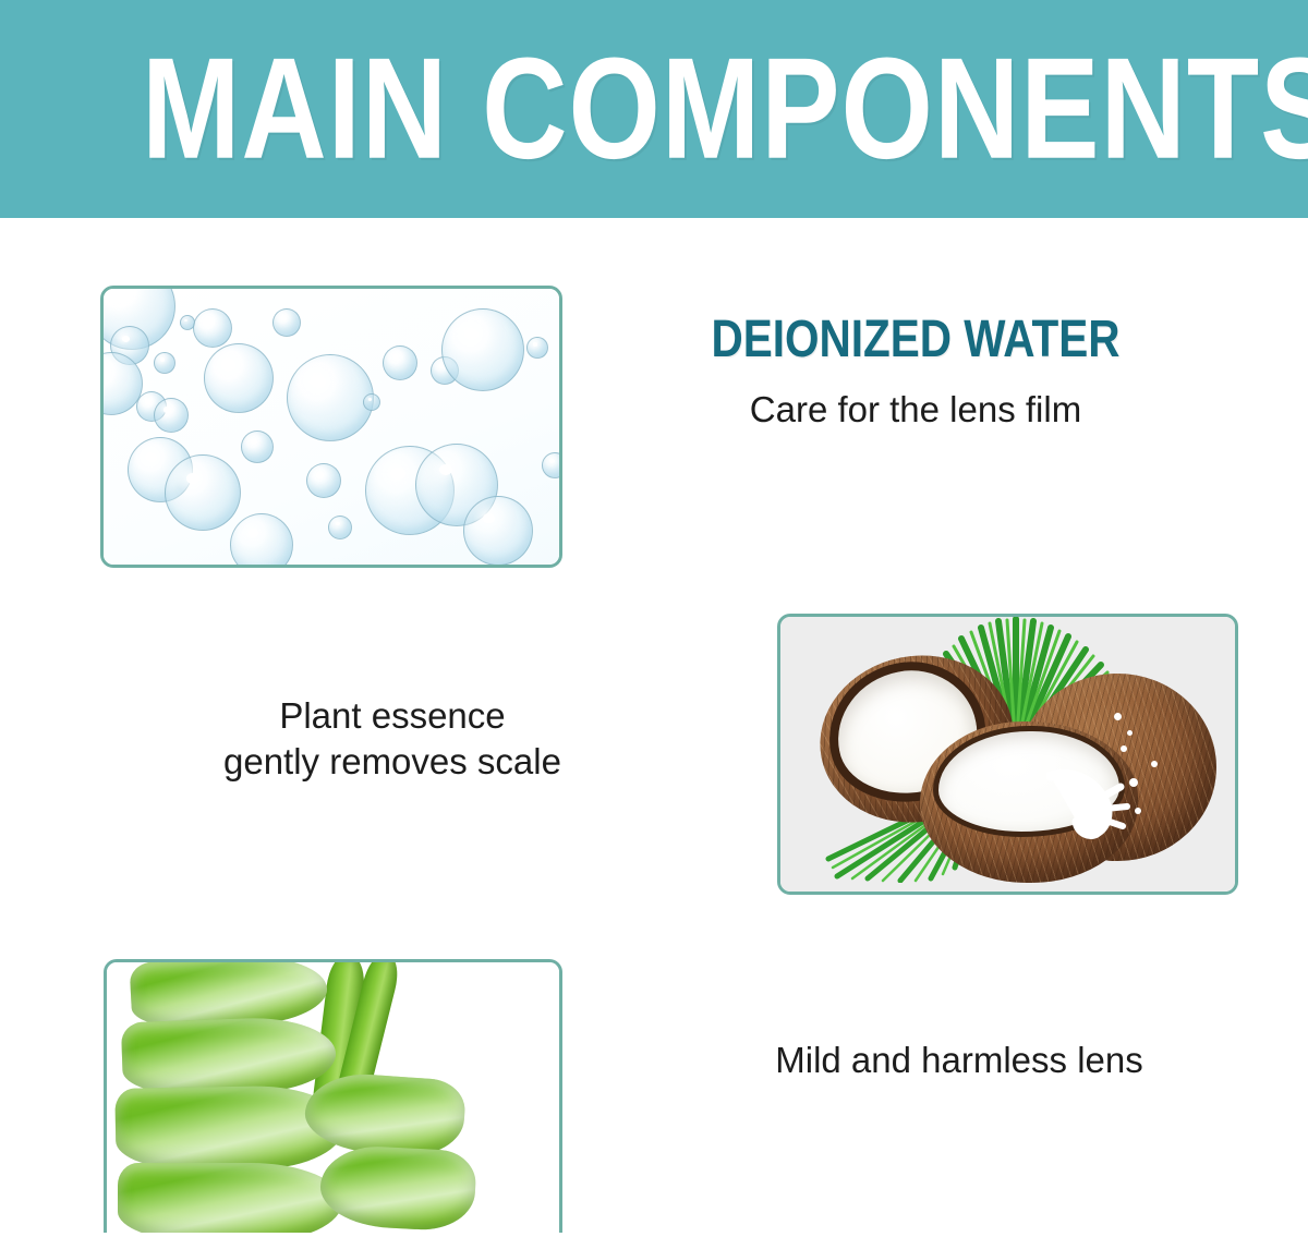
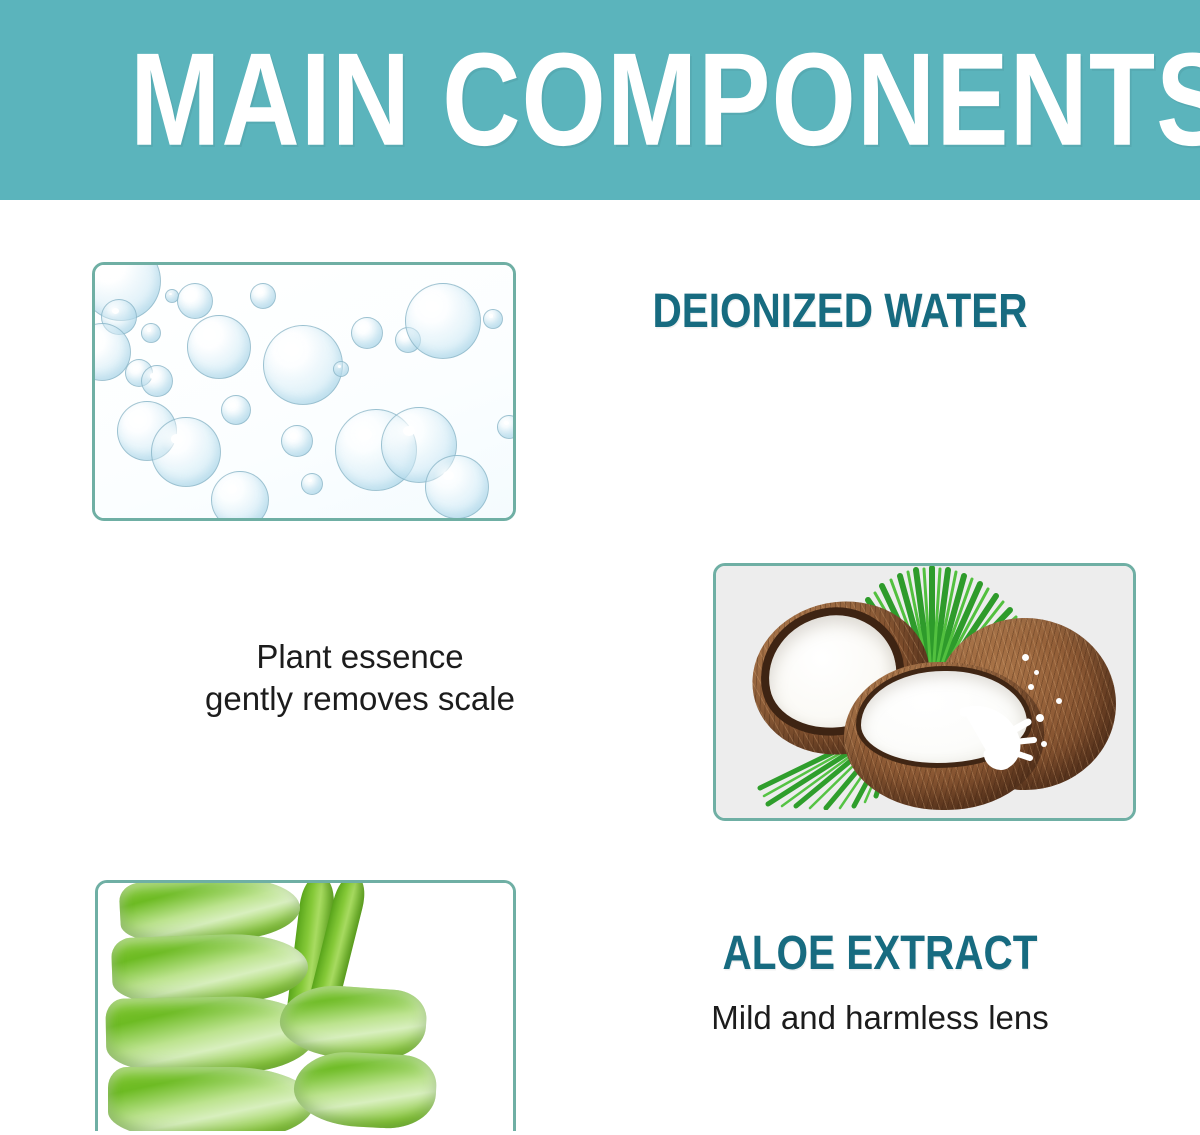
  MAIN COMPONENTS
  DEIONIZED WATER
- Care for the lens film
  Plant essence
  gently removes scale
+ ALOE EXTRACT
  Mild and harmless lens
